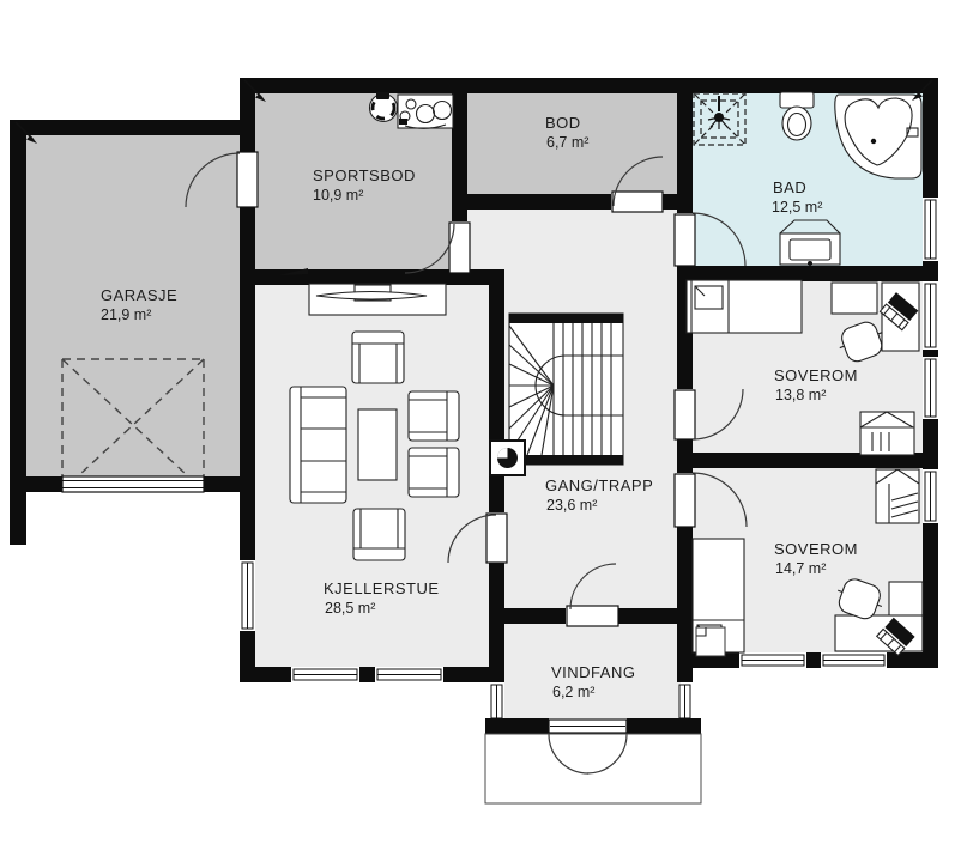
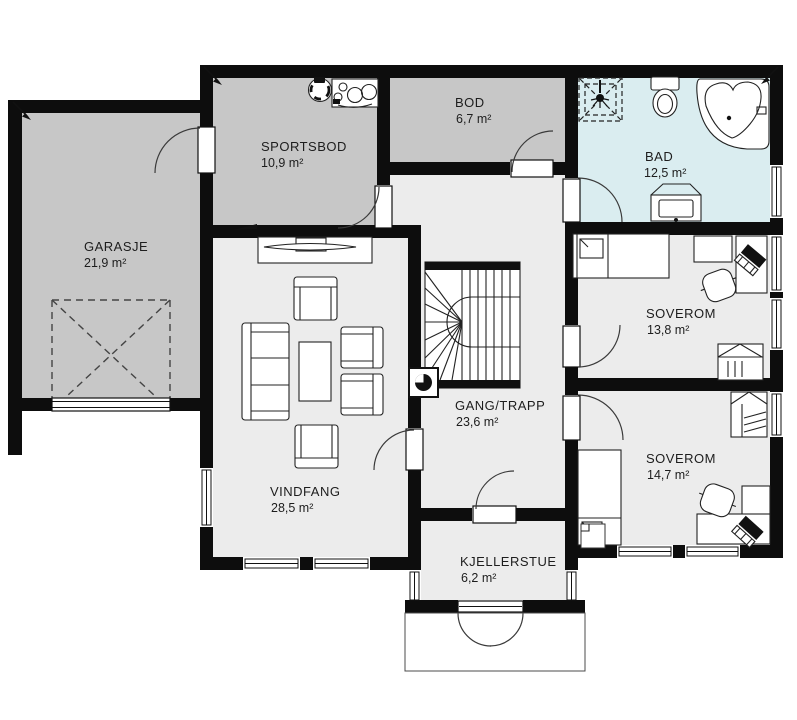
  GARASJE
  21,9 m²
  SPORTSBOD
  10,9 m²
  BOD
  6,7 m²
  BAD
  12,5 m²
  SOVEROM
  13,8 m²
  SOVEROM
  14,7 m²
  GANG/TRAPP
  23,6 m²
- KJELLERSTUE
+ VINDFANG
  28,5 m²
- VINDFANG
+ KJELLERSTUE
  6,2 m²
